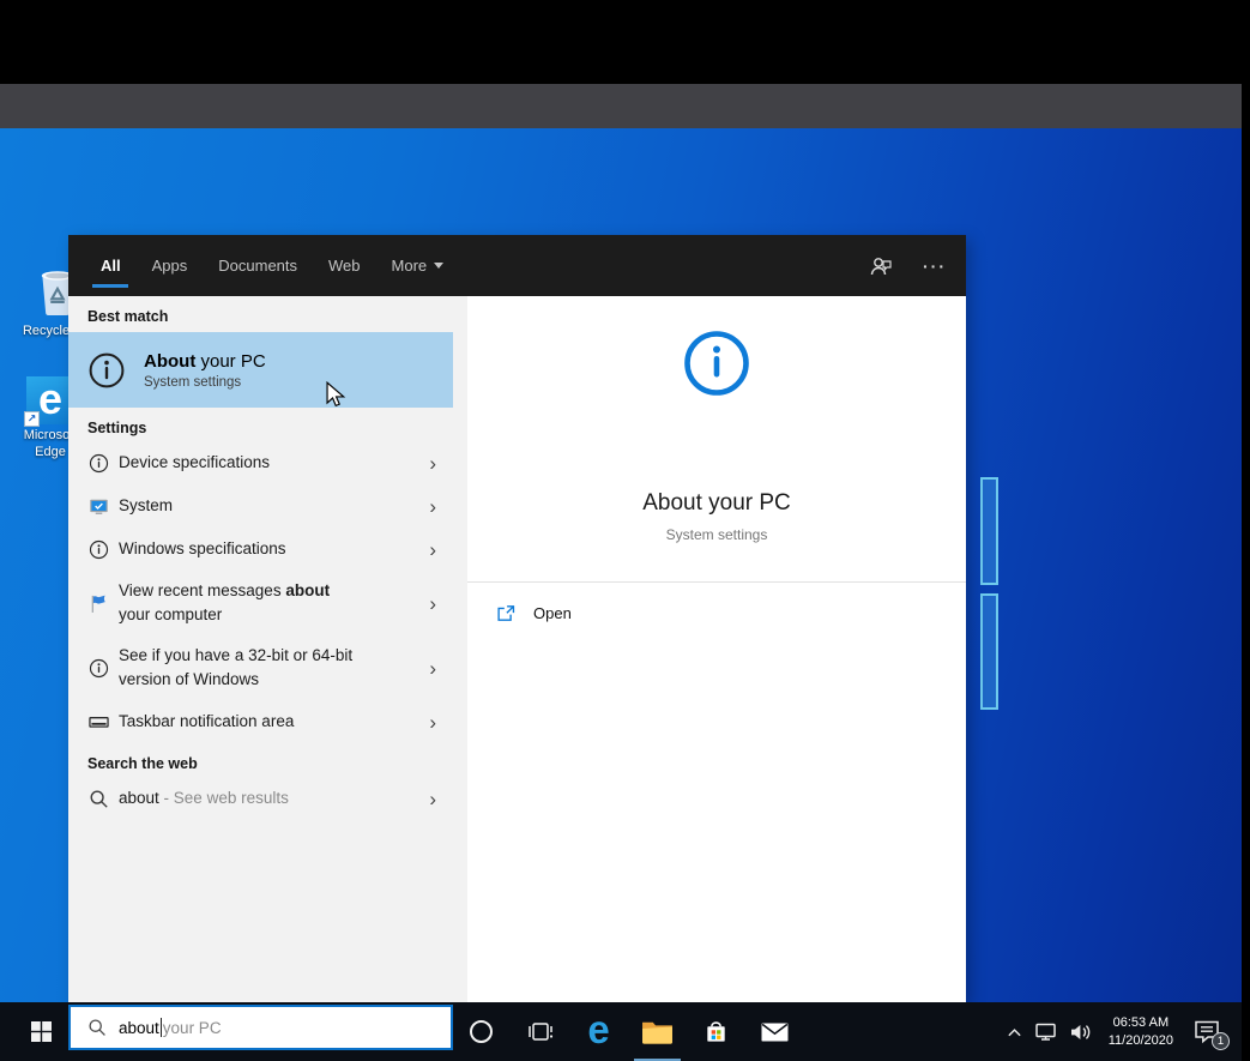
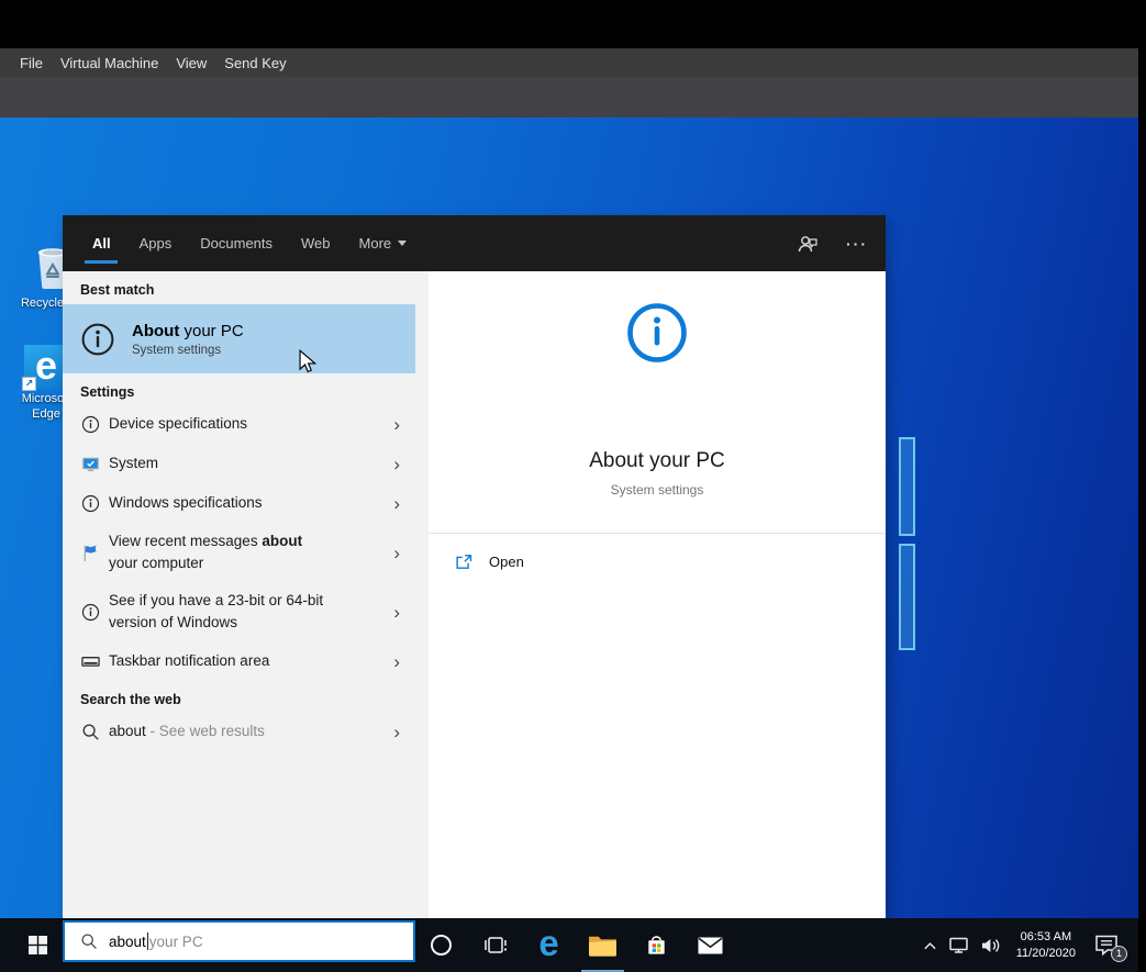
+ File
+ Virtual Machine
+ View
+ Send Key
  Recycle
  e
  ↗
  Microso
  Edge
  All
  Apps
  Documents
  Web
  More
  ···
  Best match
  About your PC
  System settings
  Settings
  Device specifications
  ›
  System
  ›
  Windows specifications
  ›
  View recent messages about
  your computer
  ›
- See if you have a 32-bit or 64-bit
+ See if you have a 23-bit or 64-bit
  version of Windows
  ›
  Taskbar notification area
  ›
  Search the web
  about - See web results
  ›
  About your PC
  System settings
  Open
  about
  your PC
  e
  06:53 AM
  11/20/2020
  1
